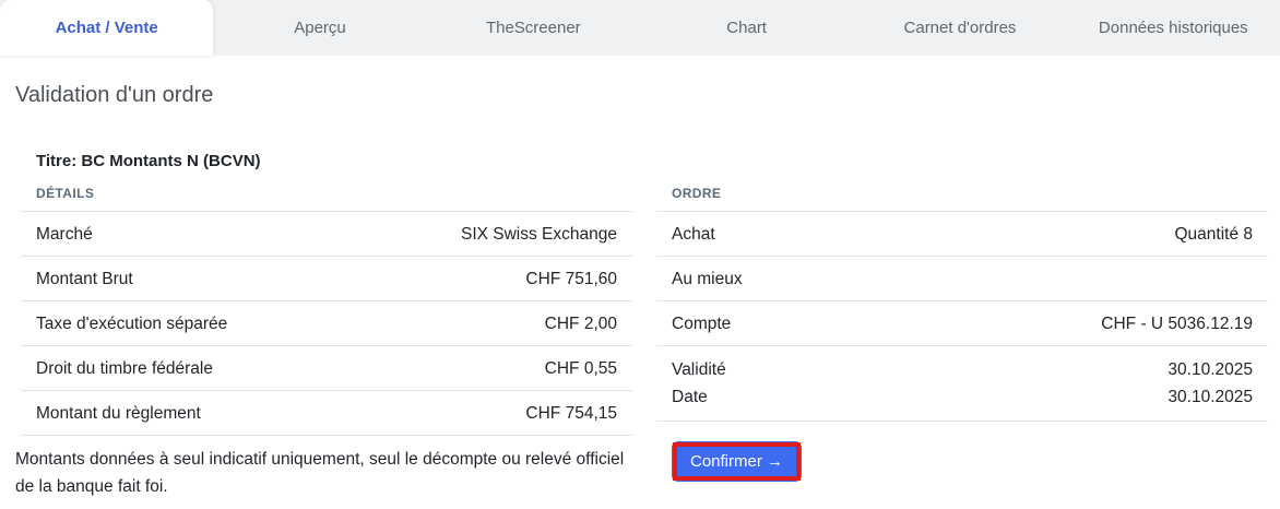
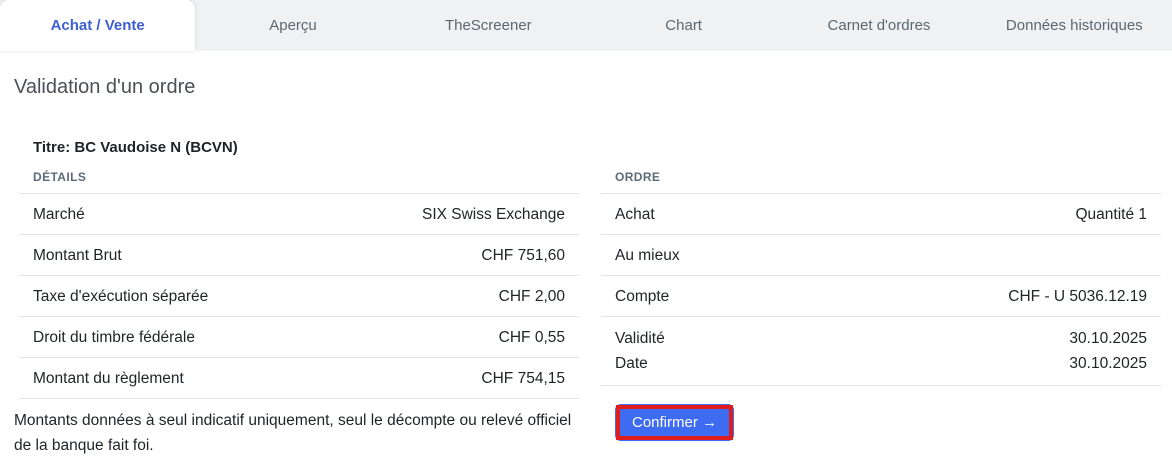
  Achat / Vente
  Aperçu
  TheScreener
  Chart
  Carnet d'ordres
  Données historiques
  Validation d'un ordre
- Titre: BC Montants N (BCVN)
+ Titre: BC Vaudoise N (BCVN)
  DÉTAILS
  Marché
  SIX Swiss Exchange
  Montant Brut
  CHF 751,60
  Taxe d'exécution séparée
  CHF 2,00
  Droit du timbre fédérale
  CHF 0,55
  Montant du règlement
  CHF 754,15
  Montants données à seul indicatif uniquement, seul le décompte ou relevé officiel de la banque fait foi.
  ORDRE
  Achat
- Quantité 8
+ Quantité 1
  Au mieux
  Compte
  CHF - U 5036.12.19
  Validité
  30.10.2025
  Date
  30.10.2025
  Confirmer →
